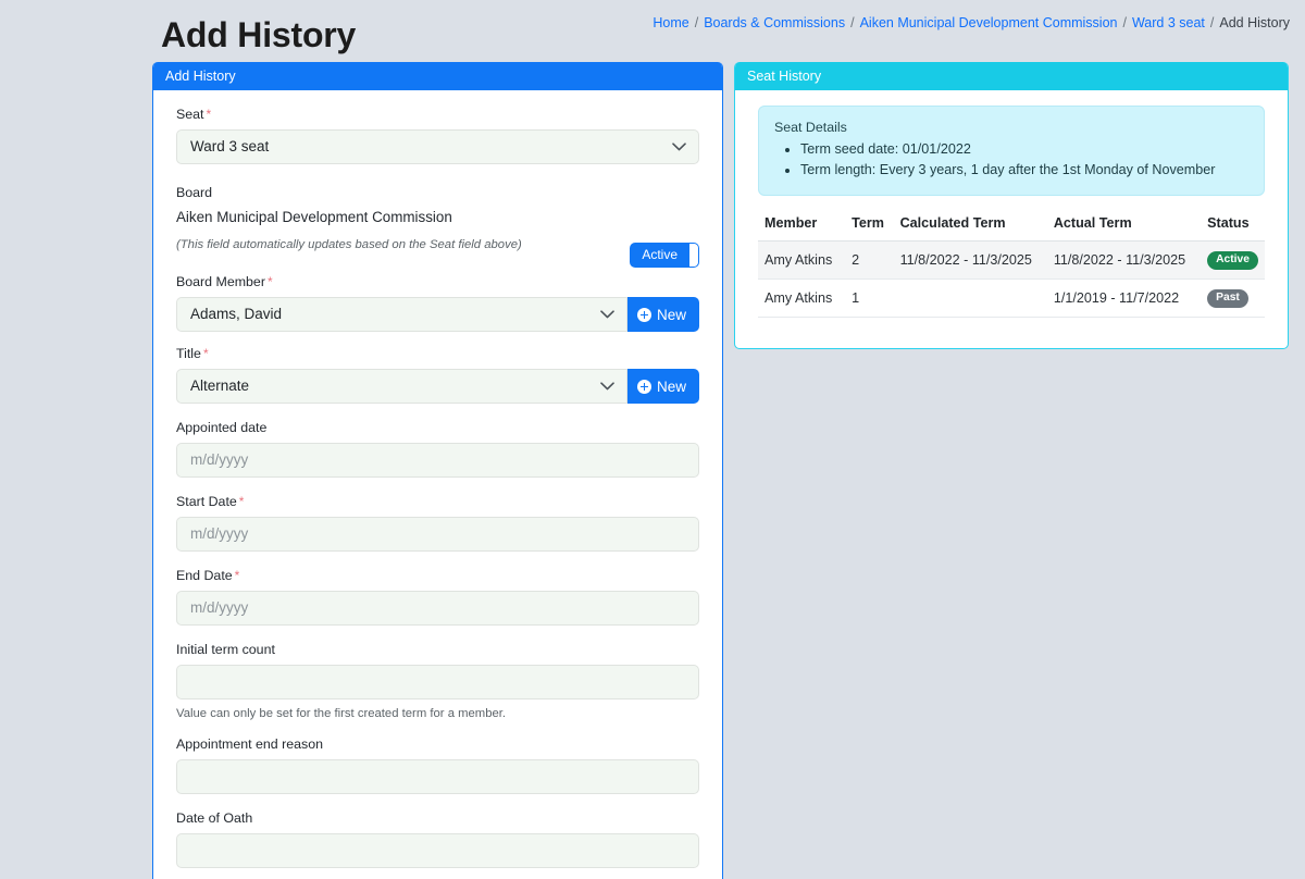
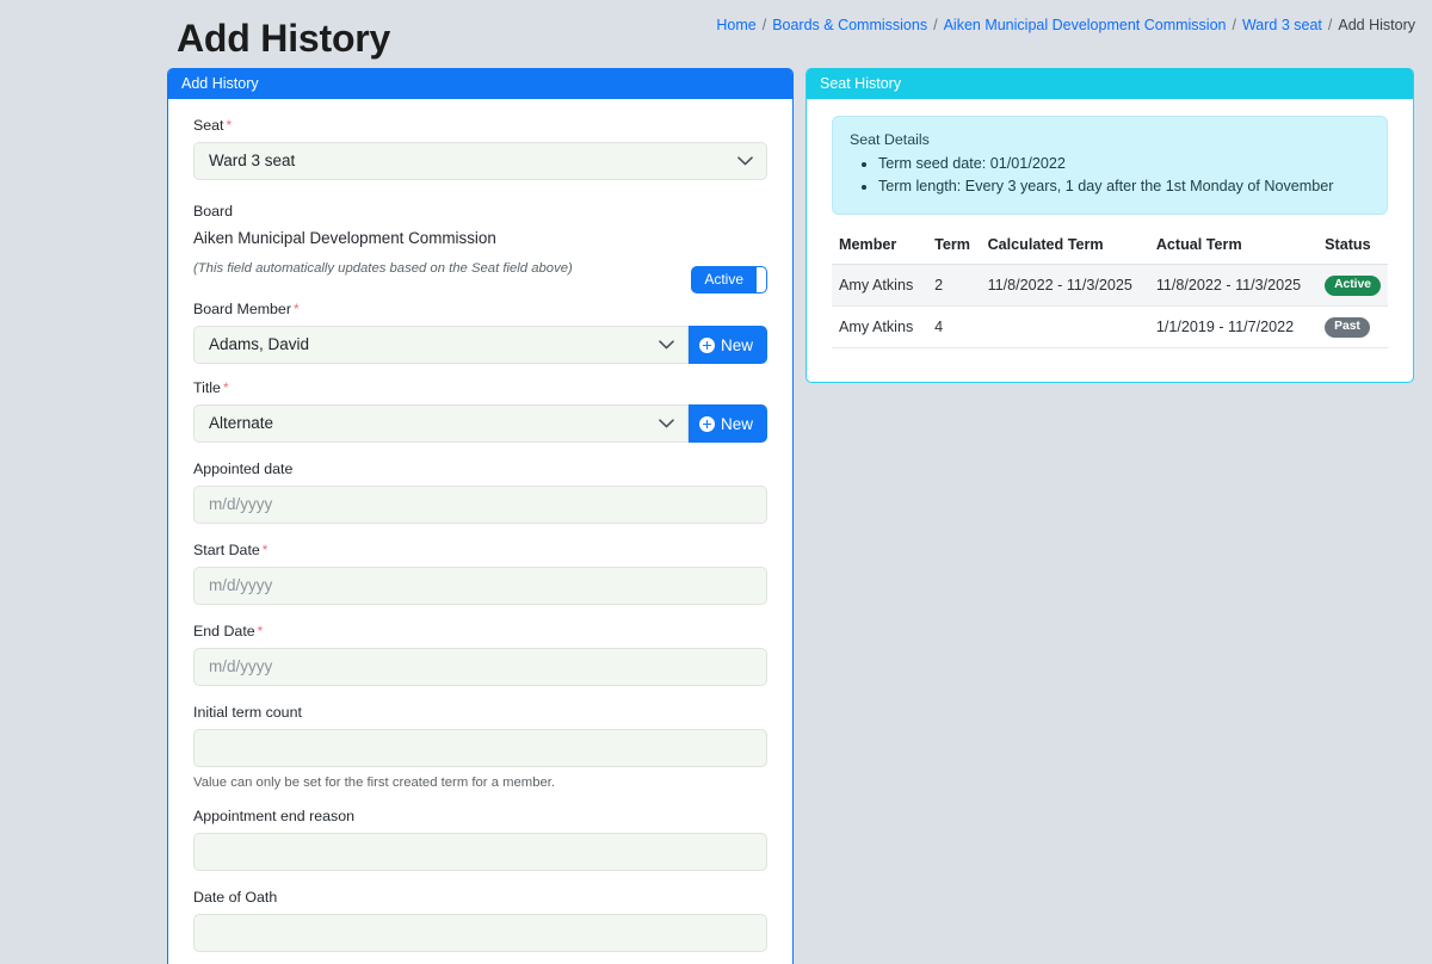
  Add History
  Home / Boards & Commissions / Aiken Municipal Development Commission / Ward 3 seat / Add History
  Add History
  Seat *
  Ward 3 seat
  Board
  Aiken Municipal Development Commission
  (This field automatically updates based on the Seat field above)
  Board Member *
  Active
  Adams, David
  New
  Title *
  Alternate
  New
  Appointed date
  m/d/yyyy
  Start Date *
  m/d/yyyy
  End Date *
  m/d/yyyy
  Initial term count
  Value can only be set for the first created term for a member.
  Appointment end reason
  Date of Oath
  Seat History
  Seat Details
  Term seed date: 01/01/2022
  Term length: Every 3 years, 1 day after the 1st Monday of November
  Member	Term	Calculated Term	Actual Term	Status
  Amy Atkins	2	11/8/2022 - 11/3/2025	11/8/2022 - 11/3/2025	Active
- Amy Atkins	1		1/1/2019 - 11/7/2022	Past
+ Amy Atkins	4		1/1/2019 - 11/7/2022	Past
